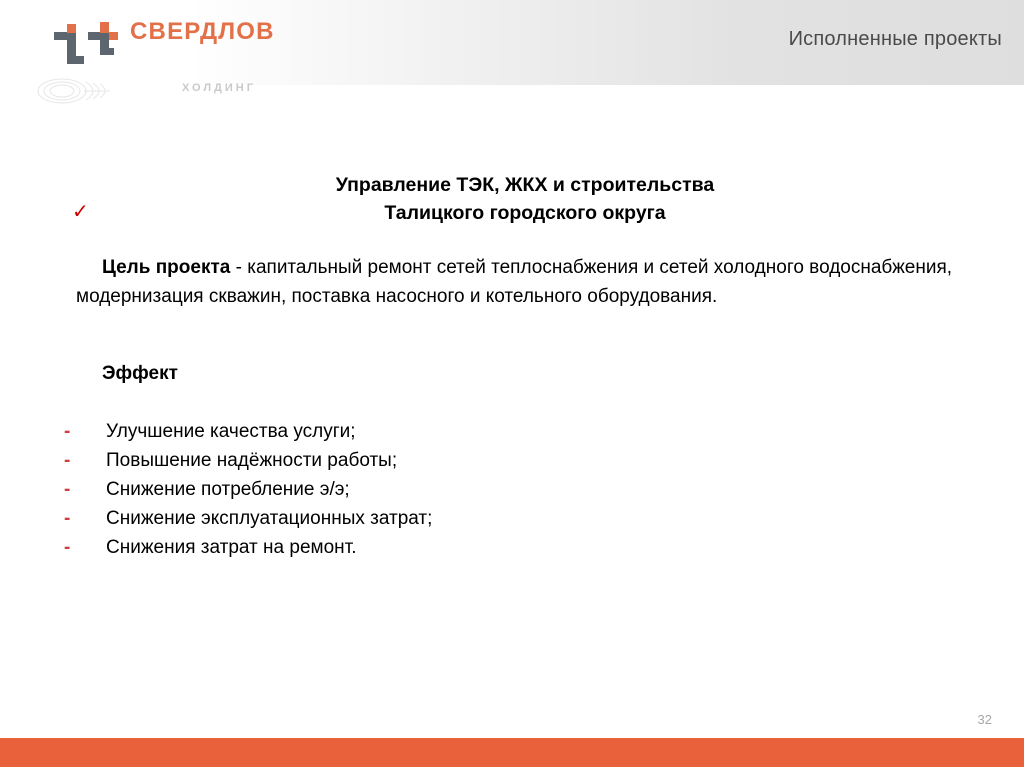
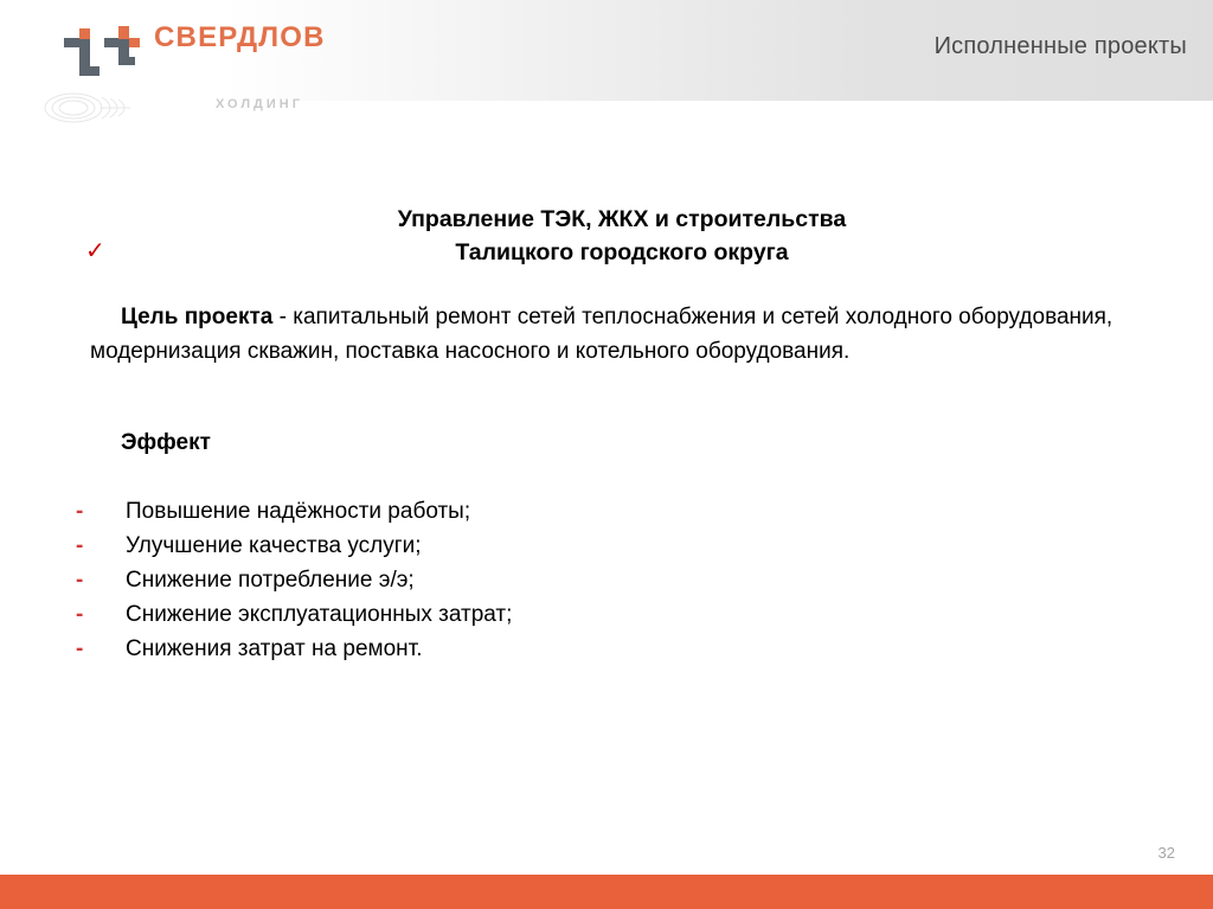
  Исполненные проекты
  СВЕРДЛОВ
  ХОЛДИНГ
  ✓
  Управление ТЭК, ЖКХ и строительства
  Талицкого городского округа
- Цель проекта - капитальный ремонт сетей теплоснабжения и сетей холодного водоснабжения, модернизация скважин, поставка насосного и котельного оборудования.
+ Цель проекта - капитальный ремонт сетей теплоснабжения и сетей холодного оборудования, модернизация скважин, поставка насосного и котельного оборудования.
  Эффект
  -
- Улучшение качества услуги;
+ Повышение надёжности работы;
  -
- Повышение надёжности работы;
+ Улучшение качества услуги;
  -
  Снижение потребление э/э;
  -
  Снижение эксплуатационных затрат;
  -
  Снижения затрат на ремонт.
  32
